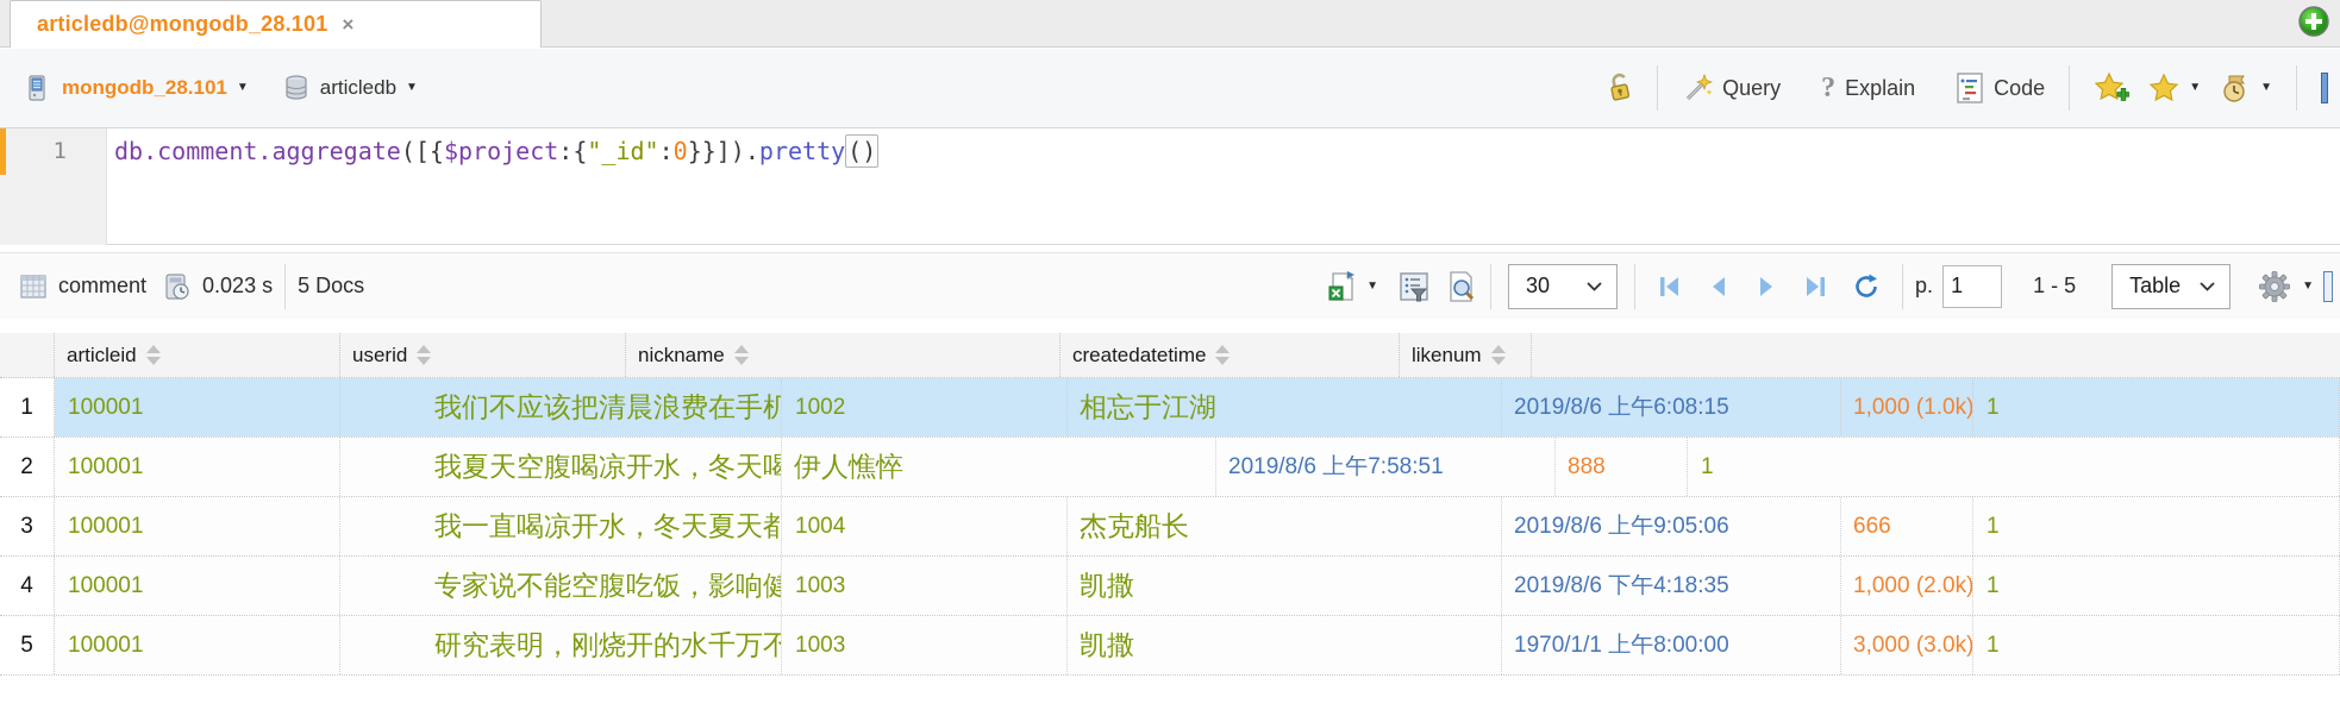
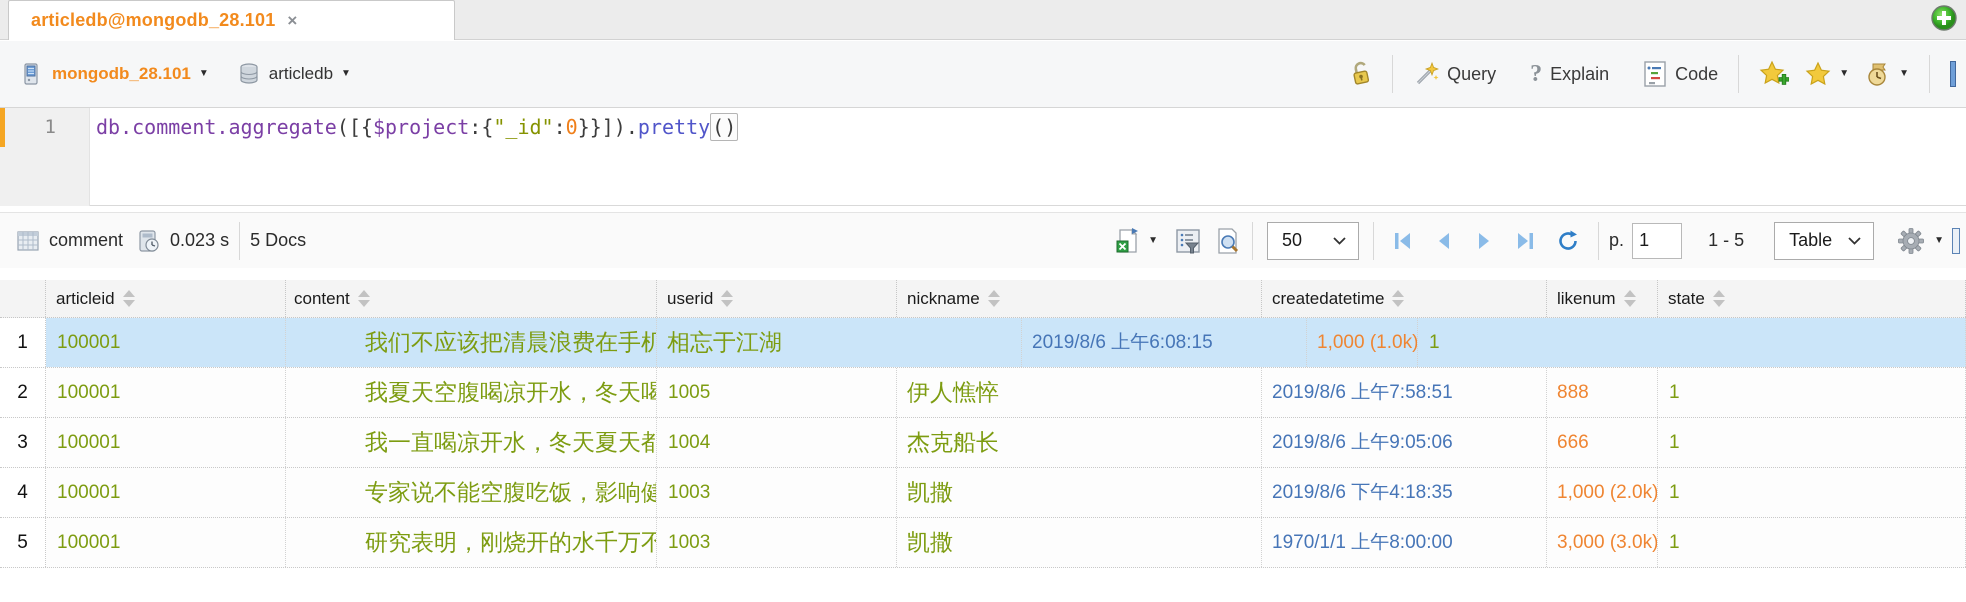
  articledb@mongodb_28.101
  ×
  mongodb_28.101
  ▼
  articledb
  ▼
  Query
  ?
  Explain
  Code
  ▼
  ▼
  1
  db.comment.aggregate([{$project:{"_id":0}}]).pretty()
  comment
  0.023 s
  5 Docs
  ▼
- 30
+ 50
  p.
  1
  1 - 5
  Table
  ▼
  articleid
+ content
  userid
  nickname
  createdatetime
  likenum
+ state
  1
  100001
- 1002
  相忘于江湖
  2019/8/6 上午6:08:15
  1,000 (1.0k)
  1
  2
  100001
  我夏天空腹喝凉开水，冬天喝
+ 1005
  伊人憔悴
  2019/8/6 上午7:58:51
  888
  1
  3
  100001
  我一直喝凉开水，冬天夏天都
  1004
  杰克船长
  2019/8/6 上午9:05:06
  666
  1
  4
  100001
  专家说不能空腹吃饭，影响健
  1003
  凯撒
  2019/8/6 下午4:18:35
  1,000 (2.0k)
  1
  5
  100001
  1003
  凯撒
  1970/1/1 上午8:00:00
  3,000 (3.0k)
  1
